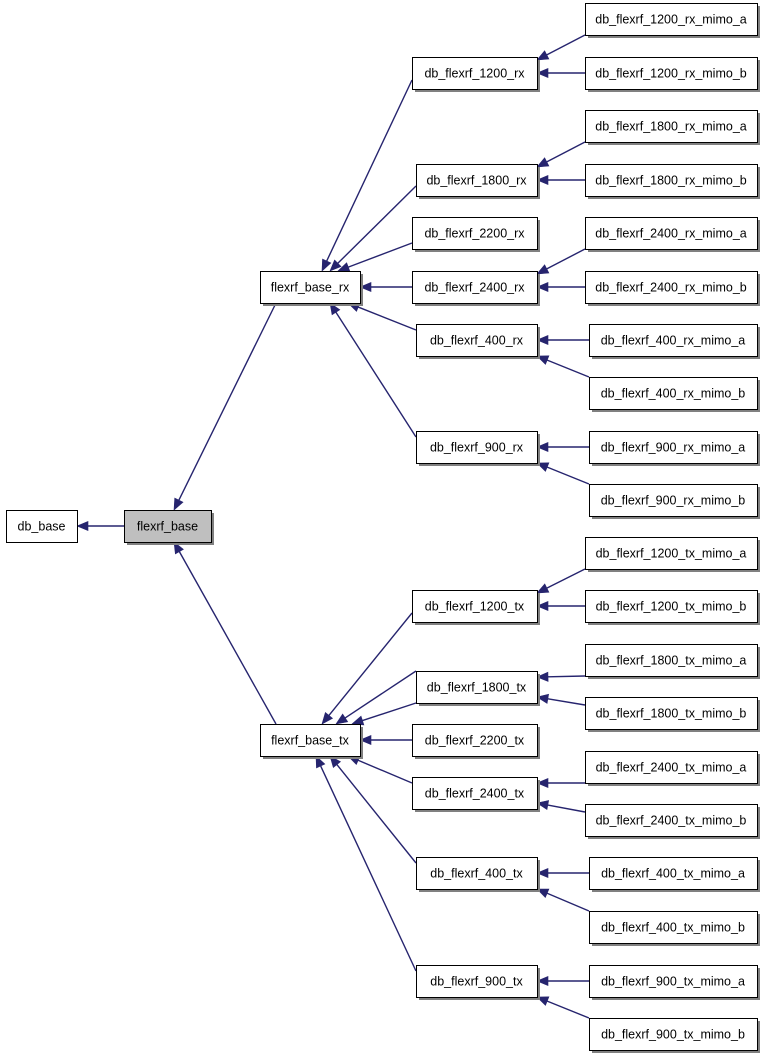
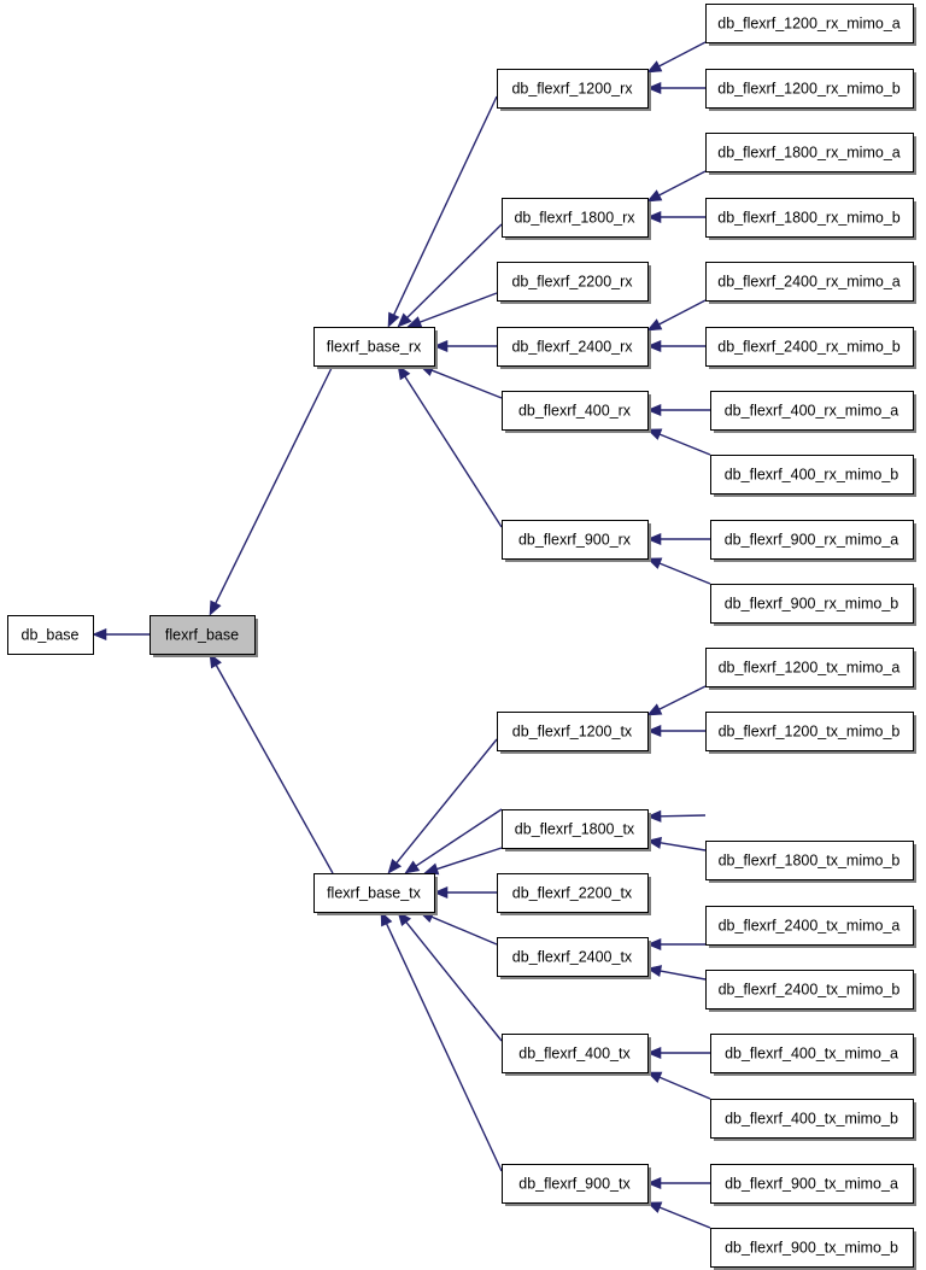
  db_base
  flexrf_base
  flexrf_base_rx
  flexrf_base_tx
  db_flexrf_1200_rx
  db_flexrf_1800_rx
  db_flexrf_2200_rx
  db_flexrf_2400_rx
  db_flexrf_400_rx
  db_flexrf_900_rx
  db_flexrf_1200_tx
  db_flexrf_1800_tx
  db_flexrf_2200_tx
  db_flexrf_2400_tx
  db_flexrf_400_tx
  db_flexrf_900_tx
  db_flexrf_1200_rx_mimo_a
  db_flexrf_1200_rx_mimo_b
  db_flexrf_1800_rx_mimo_a
  db_flexrf_1800_rx_mimo_b
  db_flexrf_2400_rx_mimo_a
  db_flexrf_2400_rx_mimo_b
  db_flexrf_400_rx_mimo_a
  db_flexrf_400_rx_mimo_b
  db_flexrf_900_rx_mimo_a
  db_flexrf_900_rx_mimo_b
  db_flexrf_1200_tx_mimo_a
  db_flexrf_1200_tx_mimo_b
- db_flexrf_1800_tx_mimo_a
  db_flexrf_1800_tx_mimo_b
  db_flexrf_2400_tx_mimo_a
  db_flexrf_2400_tx_mimo_b
  db_flexrf_400_tx_mimo_a
  db_flexrf_400_tx_mimo_b
  db_flexrf_900_tx_mimo_a
  db_flexrf_900_tx_mimo_b
